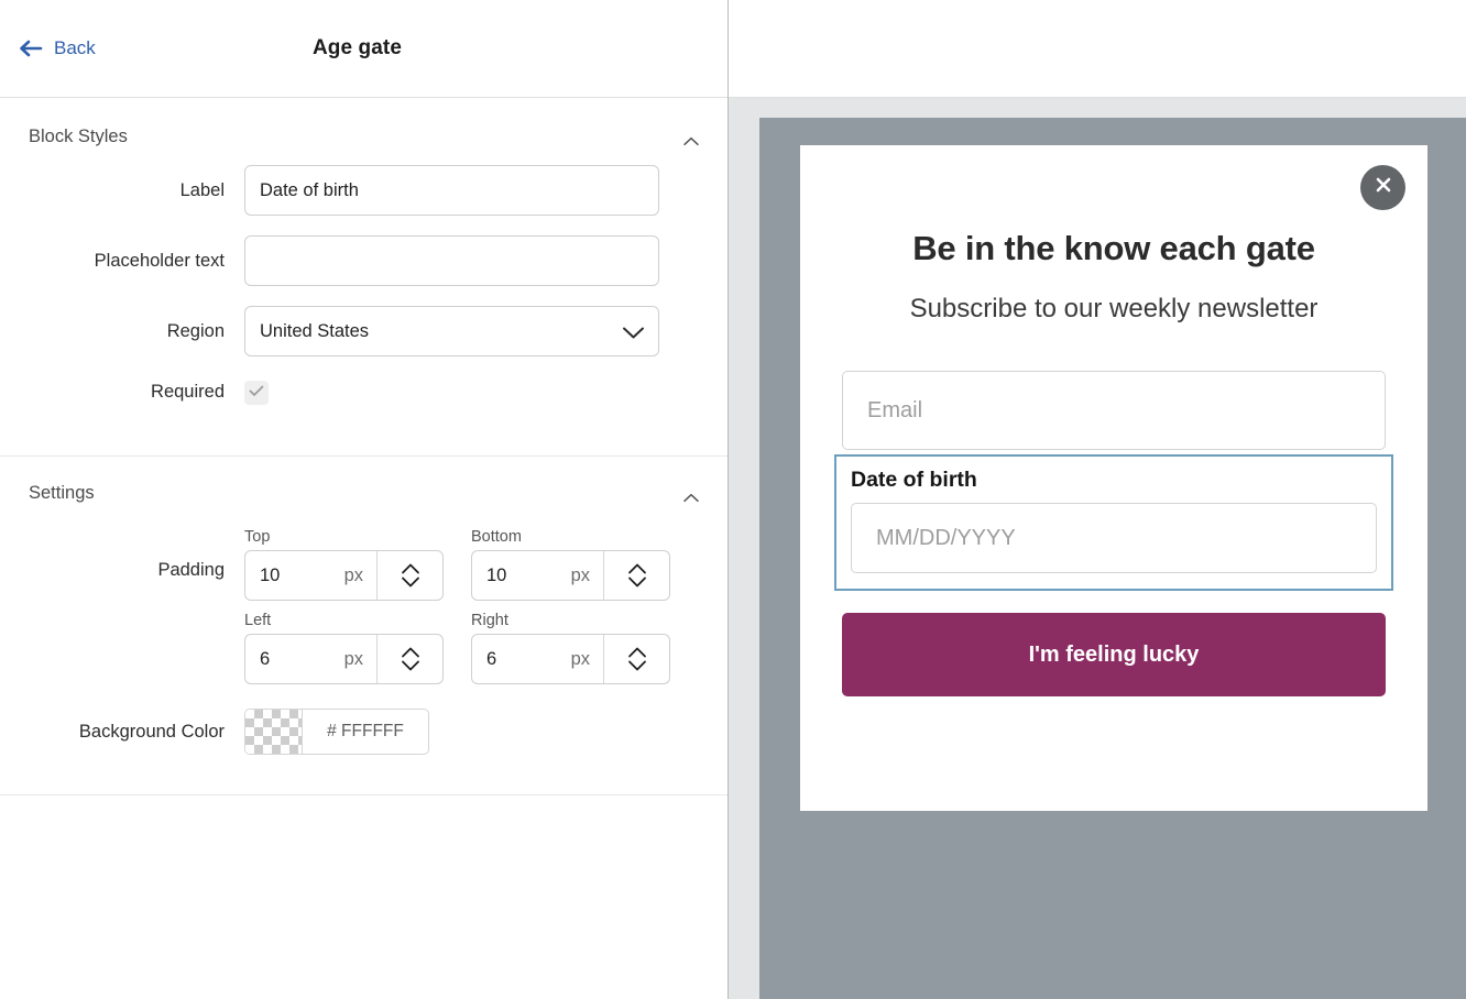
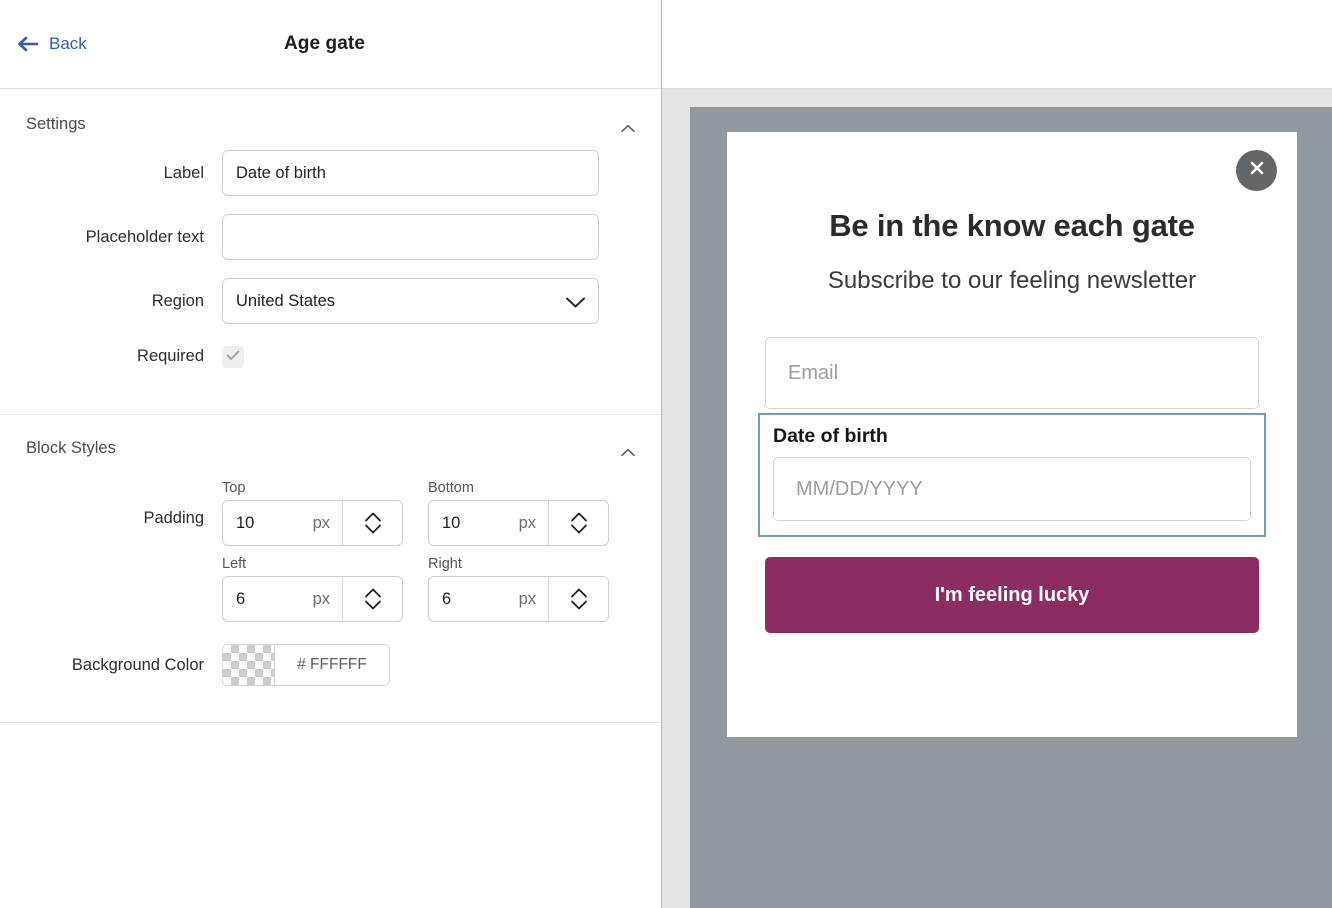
  Back
  Age gate
- Block Styles
+ Settings
  Label
  Date of birth
  Placeholder text
  Region
  United States
  Required
- Settings
+ Block Styles
  Padding
  Top
  10
  px
  Bottom
  10
  px
  Left
  6
  px
  Right
  6
  px
  Background Color
  # FFFFFF
  Be in the know each gate
- Subscribe to our weekly newsletter
+ Subscribe to our feeling newsletter
  Email
  Date of birth
  MM/DD/YYYY
  I'm feeling lucky
